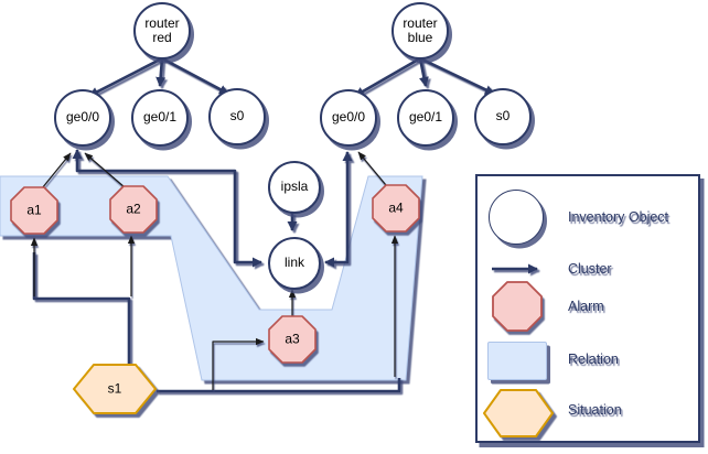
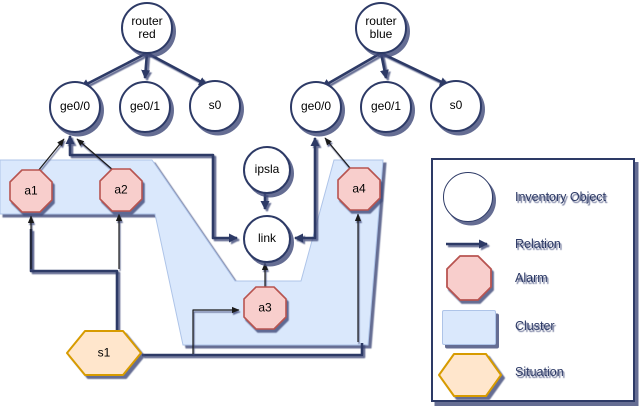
  router red
  router blue
  ge0/0
  ge0/1
  s0
  ge0/0
  ge0/1
  s0
  ipsla
  link
  a1
  a2
  a3
  a4
  s1
  Inventory Object
- Cluster
+ Relation
  Alarm
- Relation
+ Cluster
  Situation
